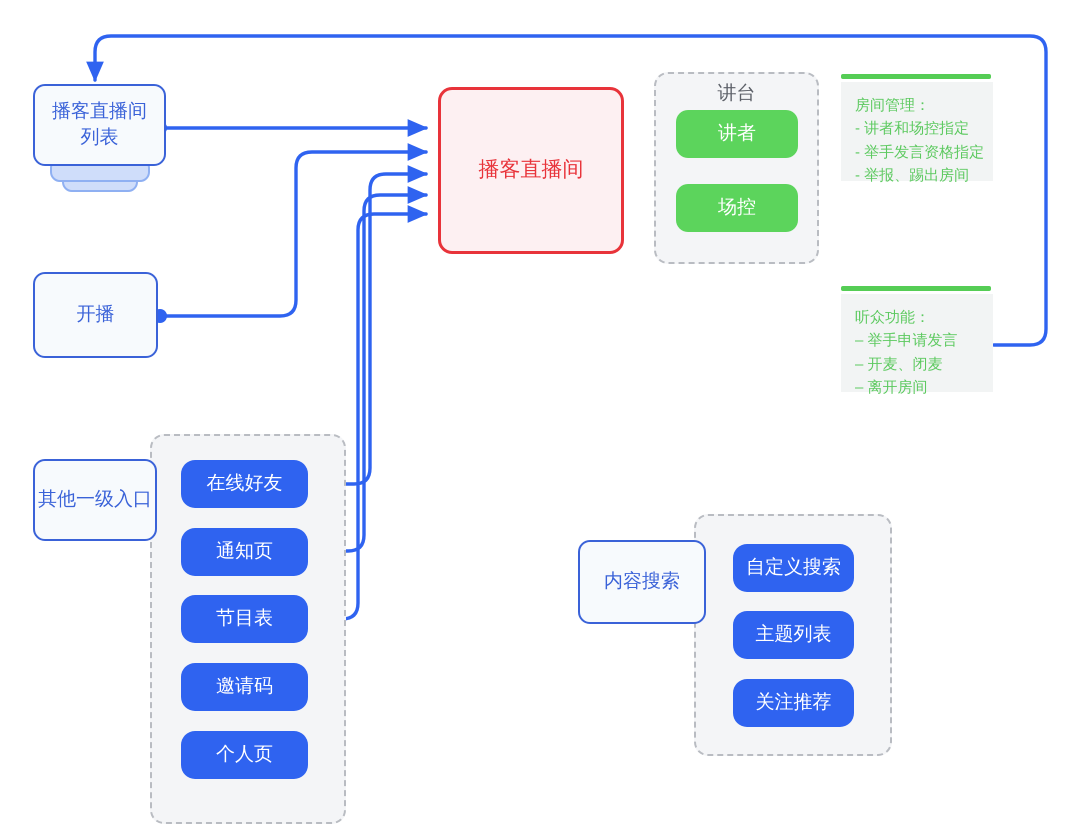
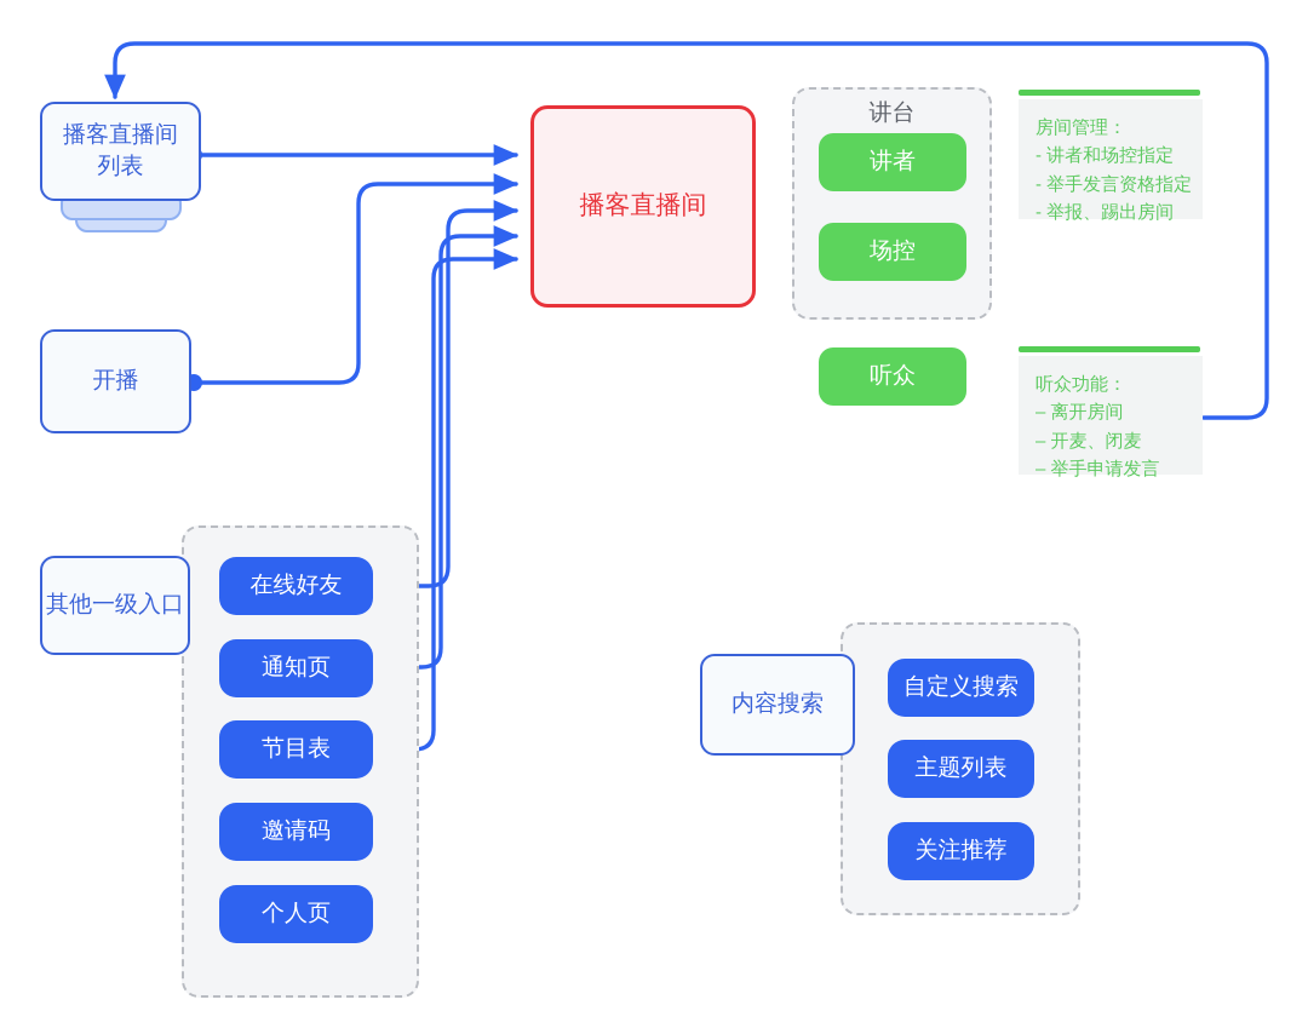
  播客直播间
  列表
  开播
  其他一级入口
  播客直播间
  讲台
  讲者
  场控
+ 听众
  房间管理：
  - 讲者和场控指定
  - 举手发言资格指定
  - 举报、踢出房间
  听众功能：
- – 举手申请发言
+ – 离开房间
  – 开麦、闭麦
- – 离开房间
+ – 举手申请发言
  在线好友
  通知页
  节目表
  邀请码
  个人页
  内容搜索
  自定义搜索
  主题列表
  关注推荐
